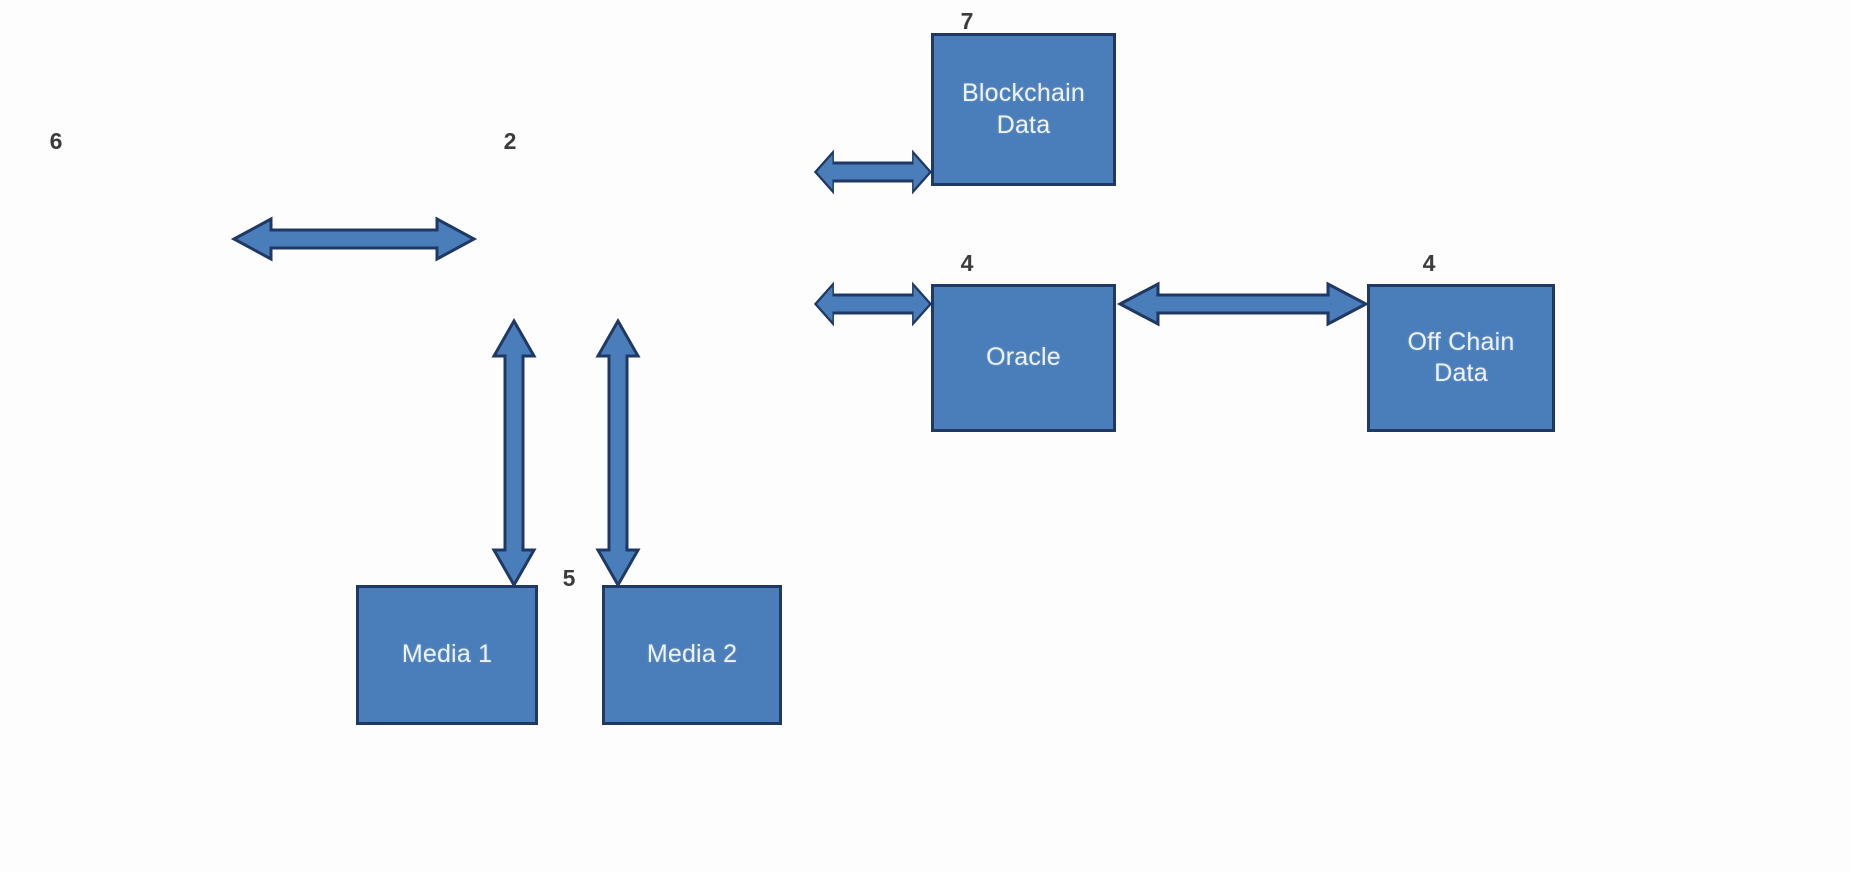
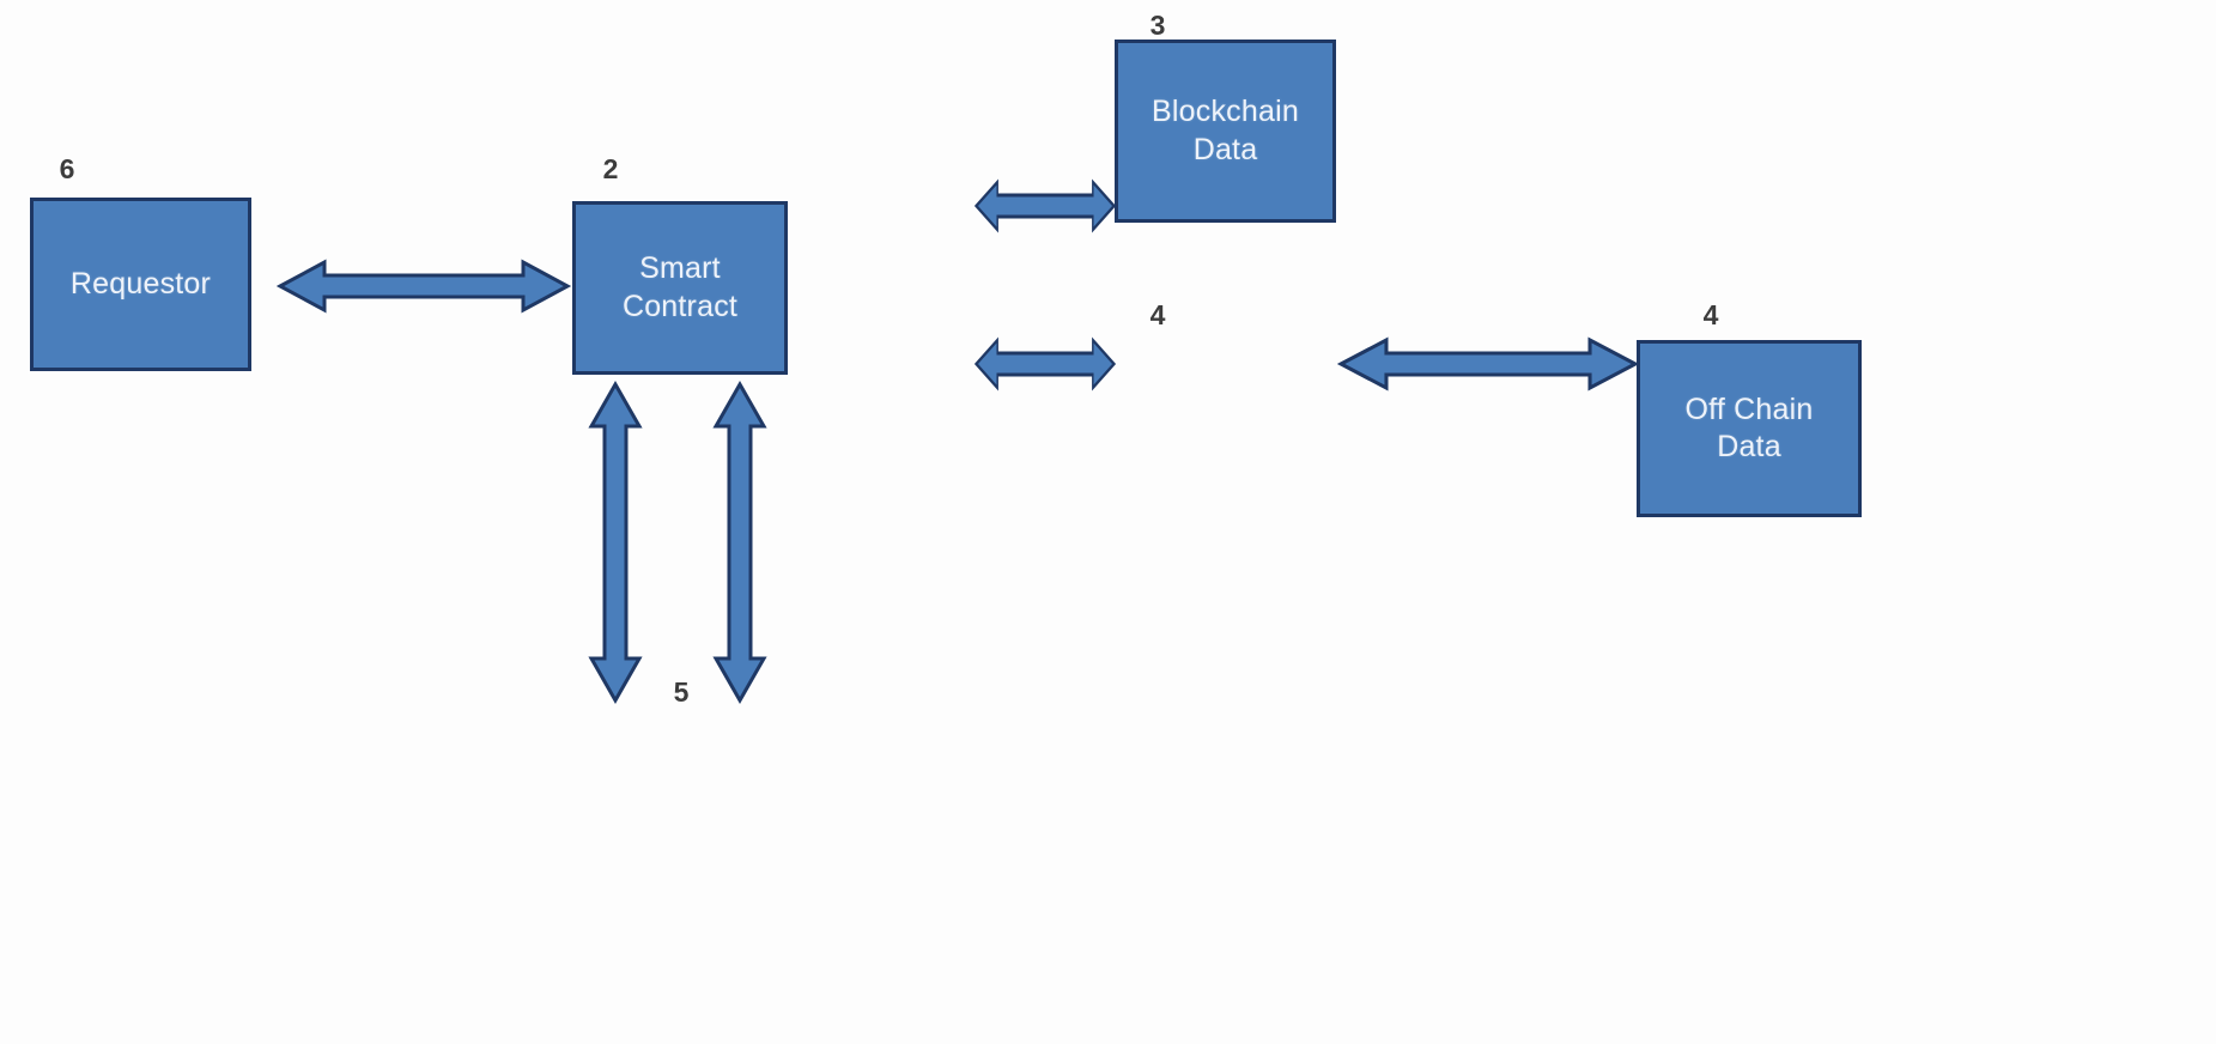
  6
  2
- 7
+ 3
  4
  4
  5
+ Requestor
+ Smart
+ Contract
  Blockchain
  Data
- Oracle
  Off Chain
  Data
- Media 1
- Media 2
